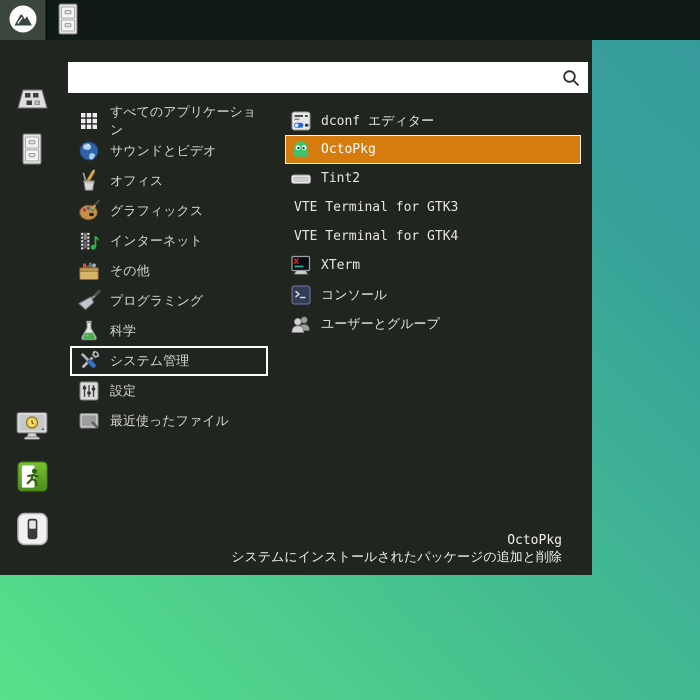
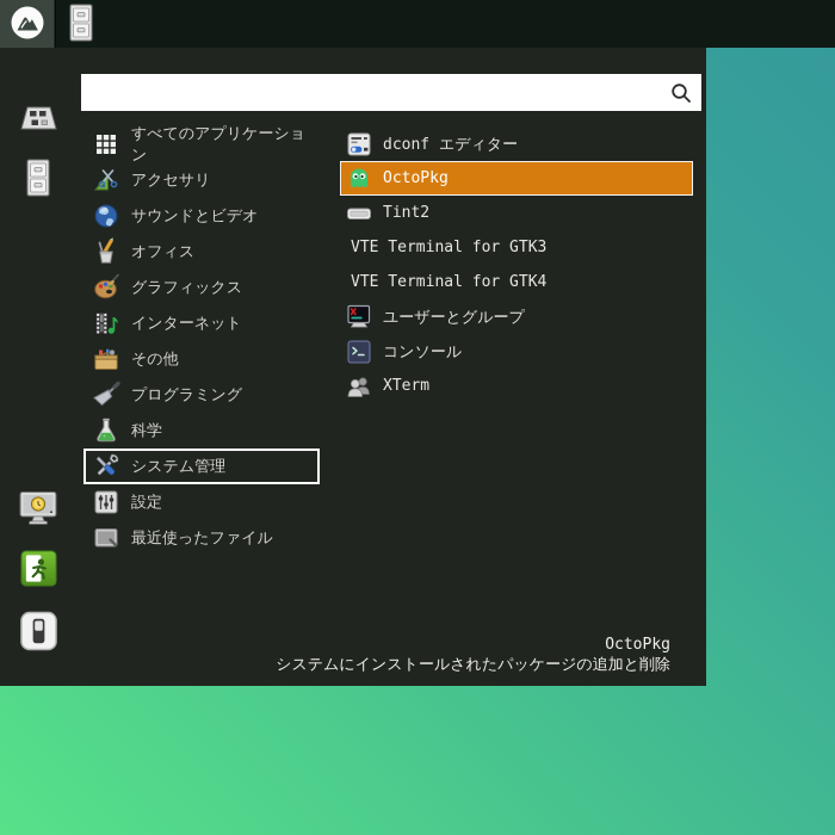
  すべてのアプリケーション
+ アクセサリ
  サウンドとビデオ
  オフィス
  グラフィックス
  インターネット
  その他
  プログラミング
  科学
  システム管理
  設定
  最近使ったファイル
  dconf エディター
  OctoPkg
  Tint2
  VTE Terminal for GTK3
  VTE Terminal for GTK4
- XTerm
+ ユーザーとグループ
  コンソール
- ユーザーとグループ
+ XTerm
  OctoPkg
  システムにインストールされたパッケージの追加と削除
